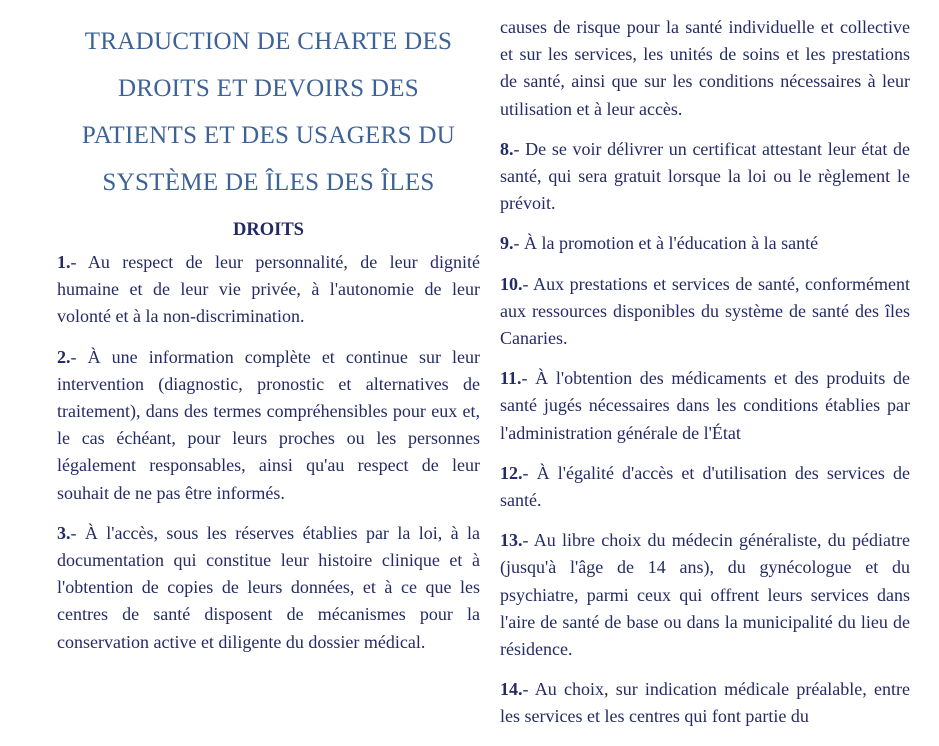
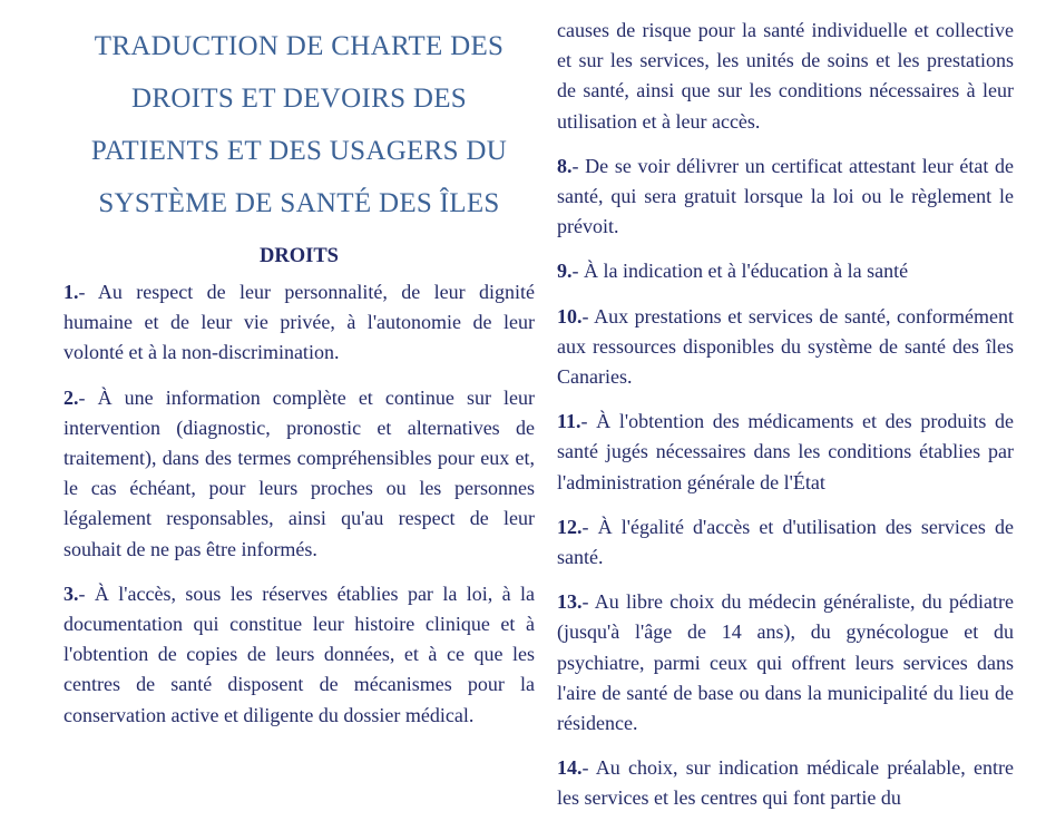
  TRADUCTION DE CHARTE DES
  DROITS ET DEVOIRS DES
  PATIENTS ET DES USAGERS DU
- SYSTÈME DE ÎLES DES ÎLES
+ SYSTÈME DE SANTÉ DES ÎLES
  DROITS
  1.- Au respect de leur personnalité, de leur dignité humaine et de leur vie privée, à l'autonomie de leur volonté et à la non-discrimination.
  2.- À une information complète et continue sur leur intervention (diagnostic, pronostic et alternatives de traitement), dans des termes compréhensibles pour eux et, le cas échéant, pour leurs proches ou les personnes légalement responsables, ainsi qu'au respect de leur souhait de ne pas être informés.
  3.- À l'accès, sous les réserves établies par la loi, à la documentation qui constitue leur histoire clinique et à l'obtention de copies de leurs données, et à ce que les centres de santé disposent de mécanismes pour la conservation active et diligente du dossier médical.
  causes de risque pour la santé individuelle et collective et sur les services, les unités de soins et les prestations de santé, ainsi que sur les conditions nécessaires à leur utilisation et à leur accès.
  8.- De se voir délivrer un certificat attestant leur état de santé, qui sera gratuit lorsque la loi ou le règlement le prévoit.
- 9.- À la promotion et à l'éducation à la santé
+ 9.- À la indication et à l'éducation à la santé
  10.- Aux prestations et services de santé, conformément aux ressources disponibles du système de santé des îles Canaries.
  11.- À l'obtention des médicaments et des produits de santé jugés nécessaires dans les conditions établies par l'administration générale de l'État
  12.- À l'égalité d'accès et d'utilisation des services de santé.
  13.- Au libre choix du médecin généraliste, du pédiatre (jusqu'à l'âge de 14 ans), du gynécologue et du psychiatre, parmi ceux qui offrent leurs services dans l'aire de santé de base ou dans la municipalité du lieu de résidence.
  14.- Au choix, sur indication médicale préalable, entre les services et les centres qui font partie du
